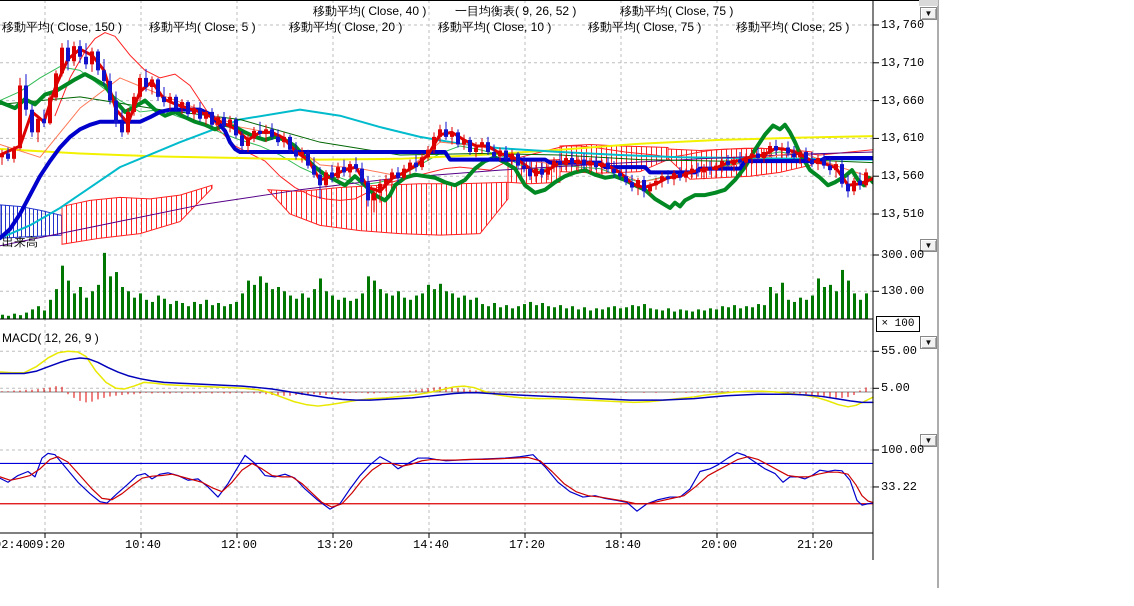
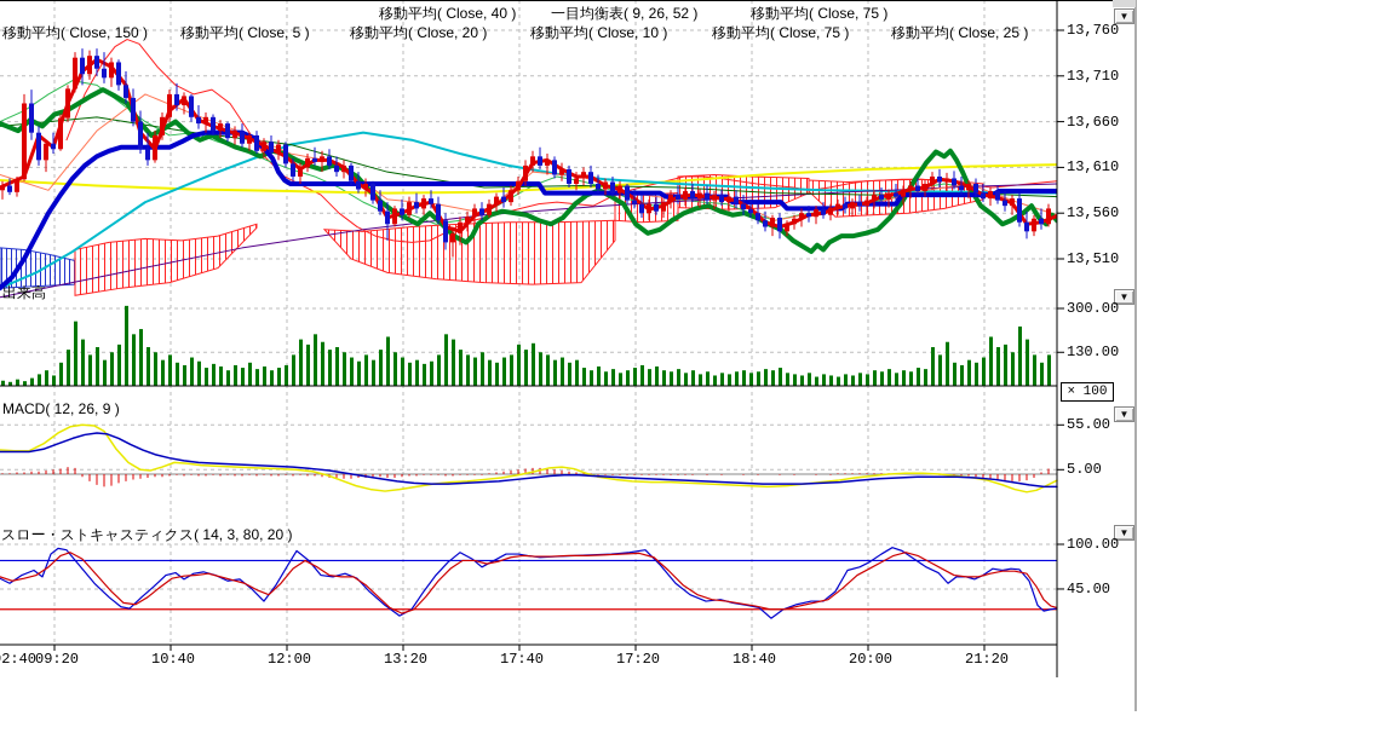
  移動平均( Close, 40 )
  一目均衡表( 9, 26, 52 )
  移動平均( Close, 75 )
  移動平均( Close, 150 )
  移動平均( Close, 5 )
  移動平均( Close, 20 )
  移動平均( Close, 10 )
  移動平均( Close, 75 )
  移動平均( Close, 25 )
  出来高
  MACD( 12, 26, 9 )
+ スロー・ストキャスティクス( 14, 3, 80, 20 )
  × 100
  ▼
  ▼
  ▼
  ▼
  13,760
  13,710
  13,660
  13,610
  13,560
  13,510
  300.00
  130.00
  55.00
  5.00
  100.00
- 33.22
+ 45.00
  2:40
  09:20
  10:40
  12:00
  13:20
- 14:40
+ 17:40
  17:20
  18:40
  20:00
  21:20
